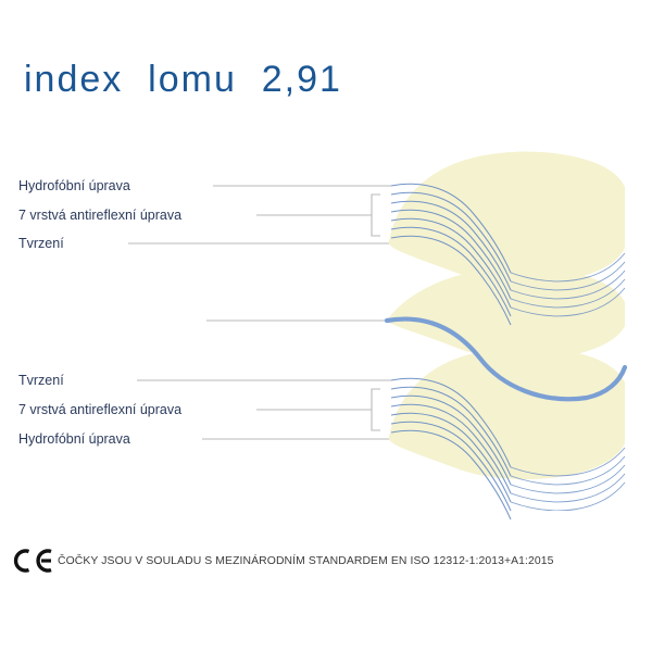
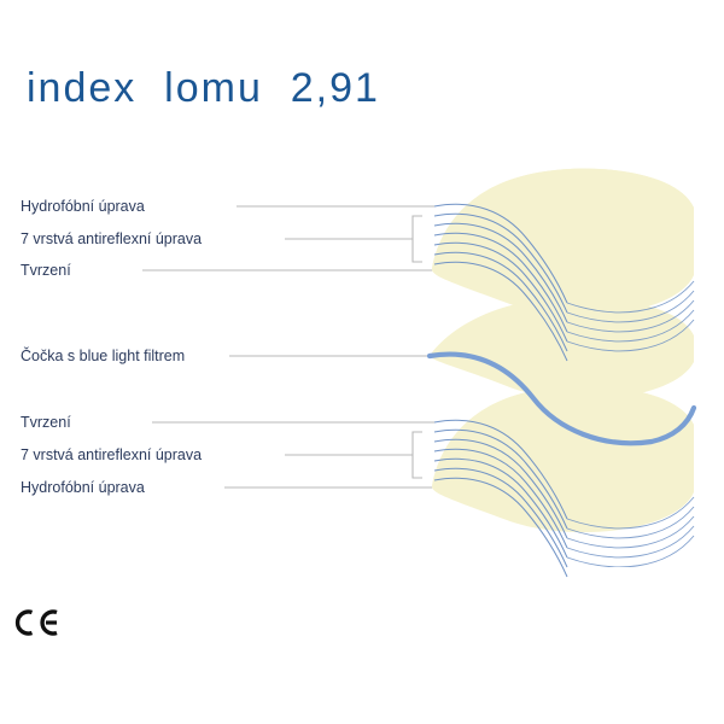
  index lomu 2,91
  Hydrofóbní úprava
  7 vrstvá antireflexní úprava
  Tvrzení
+ Čočka s blue light filtrem
  Tvrzení
  7 vrstvá antireflexní úprava
  Hydrofóbní úprava
- ČOČKY JSOU V SOULADU S MEZINÁRODNÍM STANDARDEM EN ISO 12312-1:2013+A1:2015
